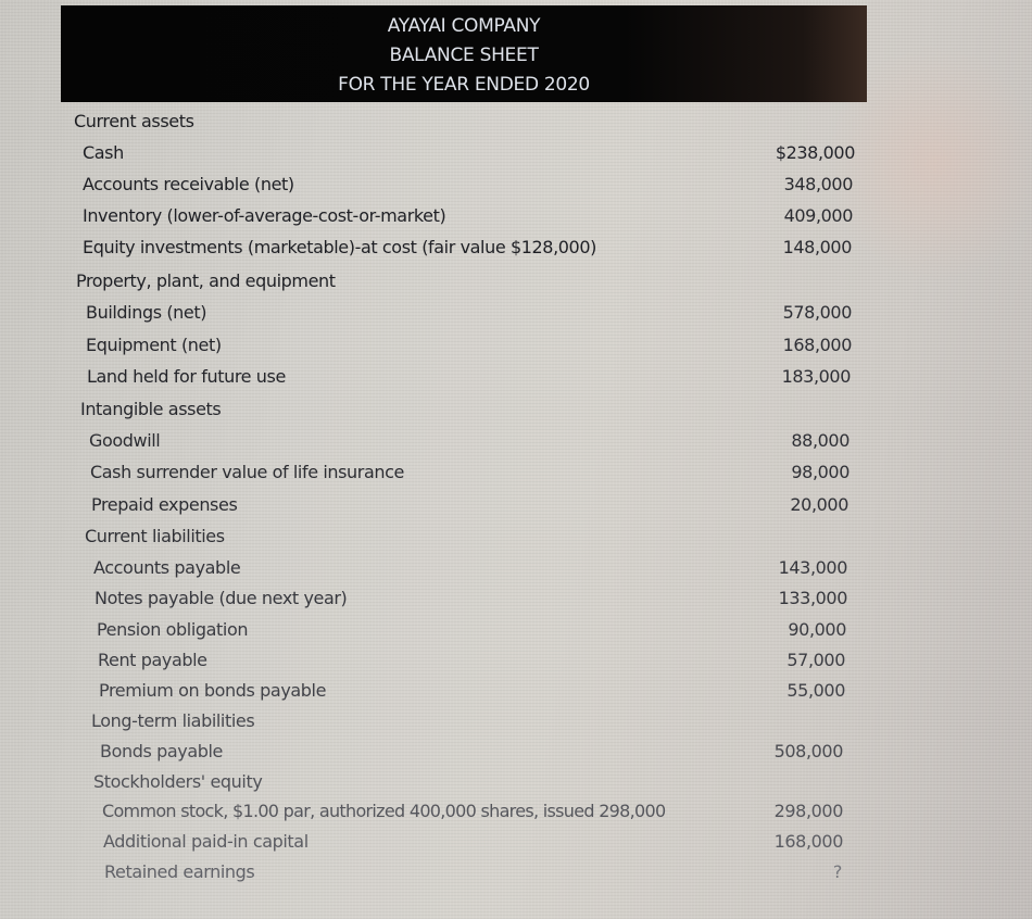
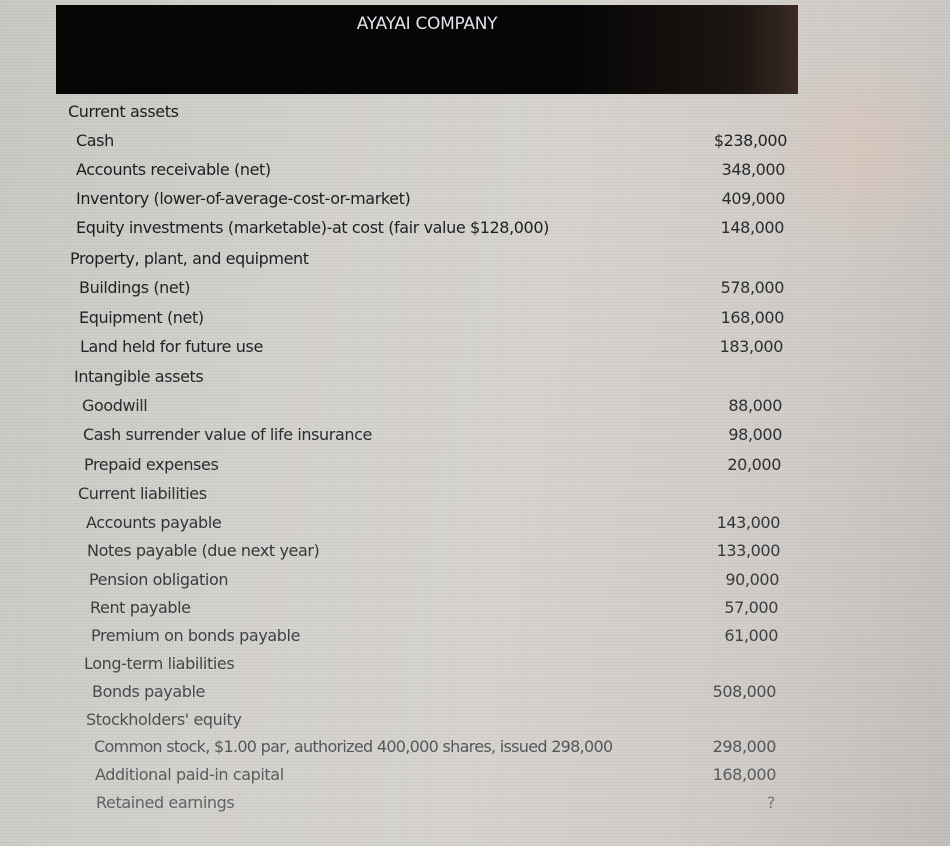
  AYAYAI COMPANY
- BALANCE SHEET
- FOR THE YEAR ENDED 2020
  Current assets
  Cash
  $238,000
  Accounts receivable (net)
  348,000
  Inventory (lower-of-average-cost-or-market)
  409,000
  Equity investments (marketable)-at cost (fair value $128,000)
  148,000
  Property, plant, and equipment
  Buildings (net)
  578,000
  Equipment (net)
  168,000
  Land held for future use
  183,000
  Intangible assets
  Goodwill
  88,000
  Cash surrender value of life insurance
  98,000
  Prepaid expenses
  20,000
  Current liabilities
  Accounts payable
  143,000
  Notes payable (due next year)
  133,000
  Pension obligation
  90,000
  Rent payable
  57,000
  Premium on bonds payable
- 55,000
+ 61,000
  Long-term liabilities
  Bonds payable
  508,000
  Stockholders' equity
  Common stock, $1.00 par, authorized 400,000 shares, issued 298,000
  298,000
  Additional paid-in capital
  168,000
  Retained earnings
  ?
